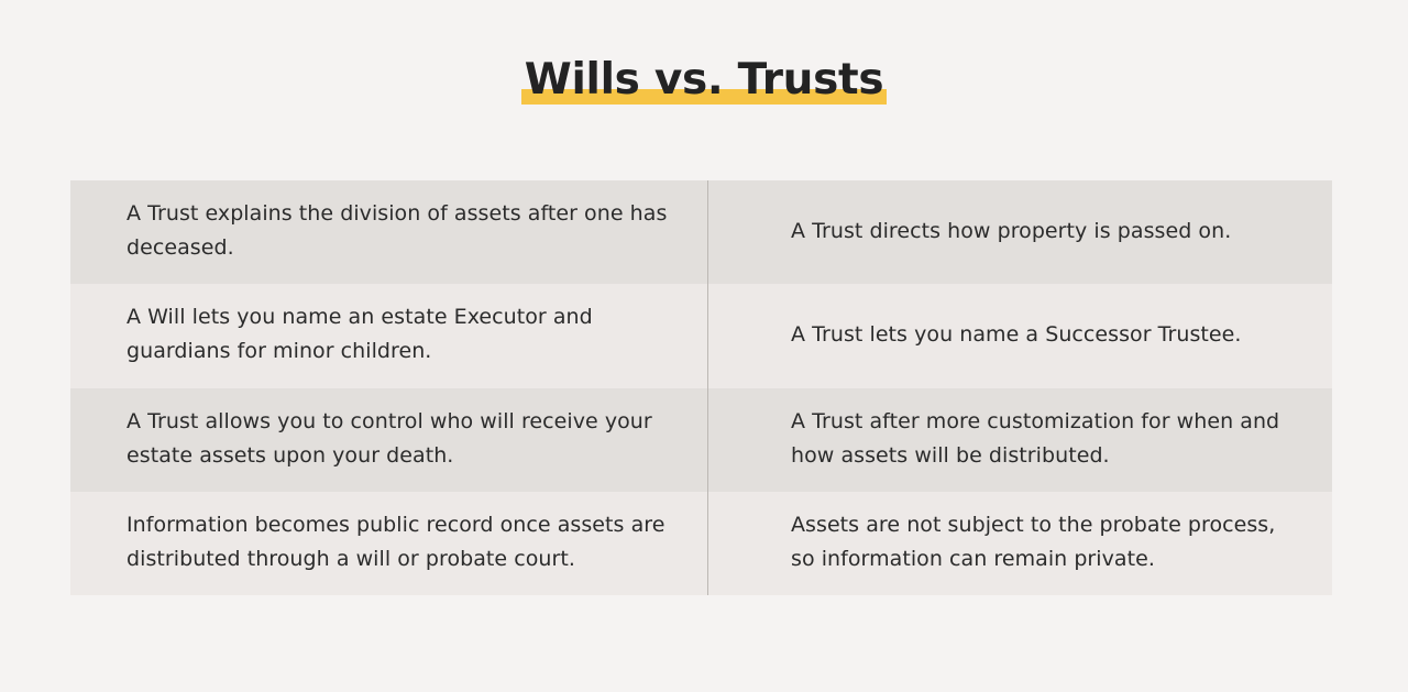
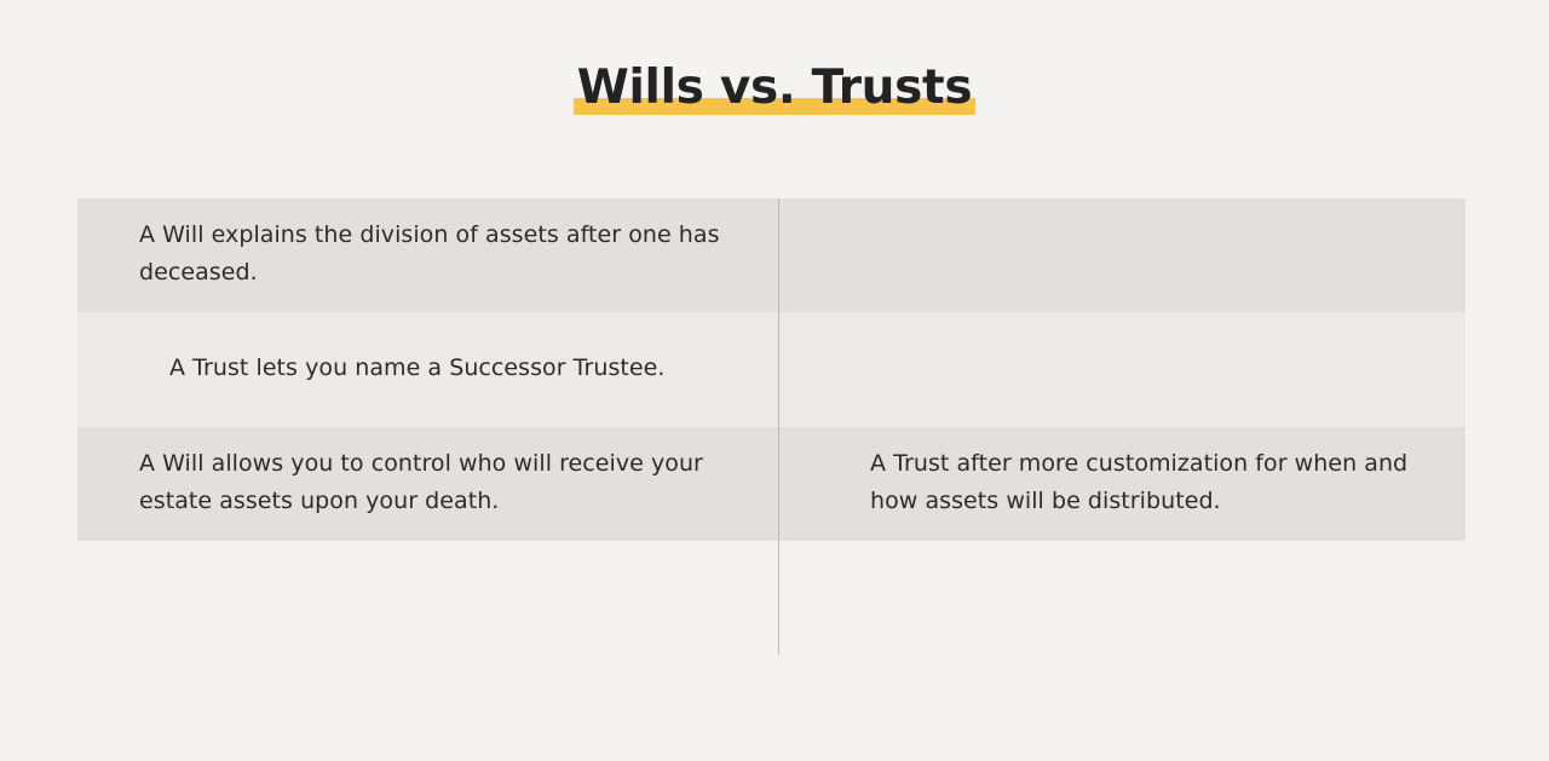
  Wills vs. Trusts
- A Trust explains the division of assets after one has deceased.
+ A Will explains the division of assets after one has deceased.
- A Trust directs how property is passed on.
- A Will lets you name an estate Executor and guardians for minor children.
  A Trust lets you name a Successor Trustee.
- A Trust allows you to control who will receive your estate assets upon your death.
+ A Will allows you to control who will receive your estate assets upon your death.
  A Trust after more customization for when and how assets will be distributed.
- Information becomes public record once assets are distributed through a will or probate court.
- Assets are not subject to the probate process, so information can remain private.
